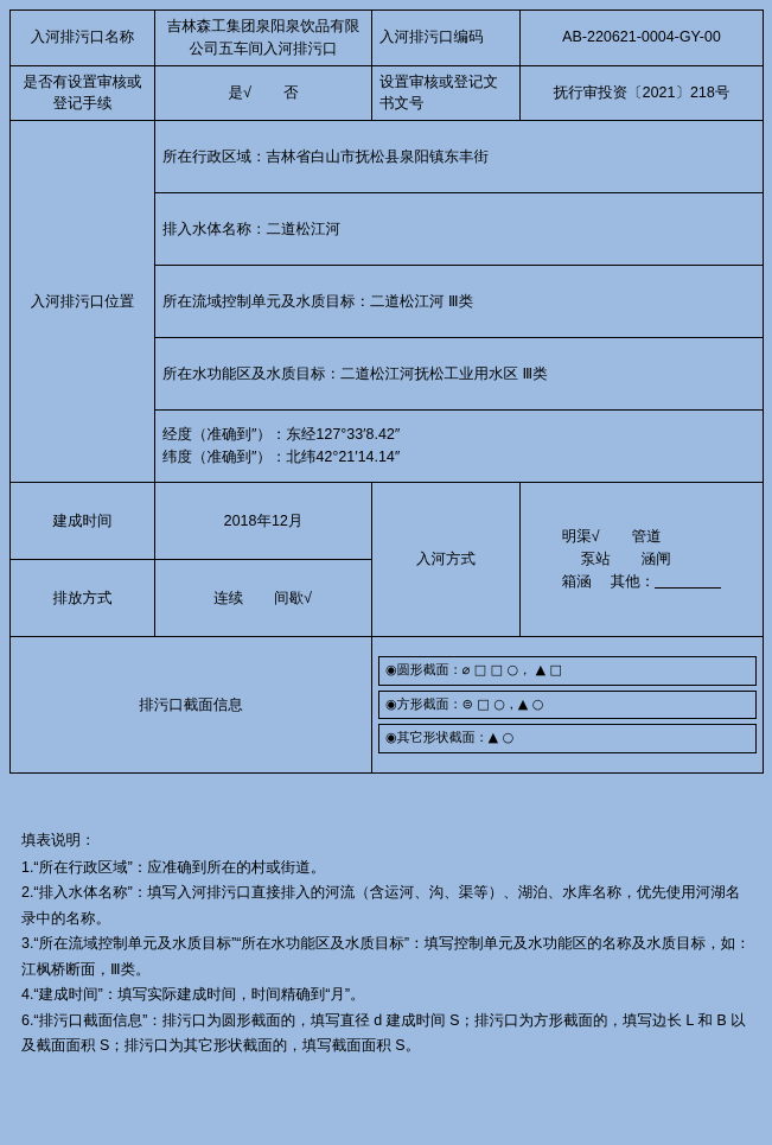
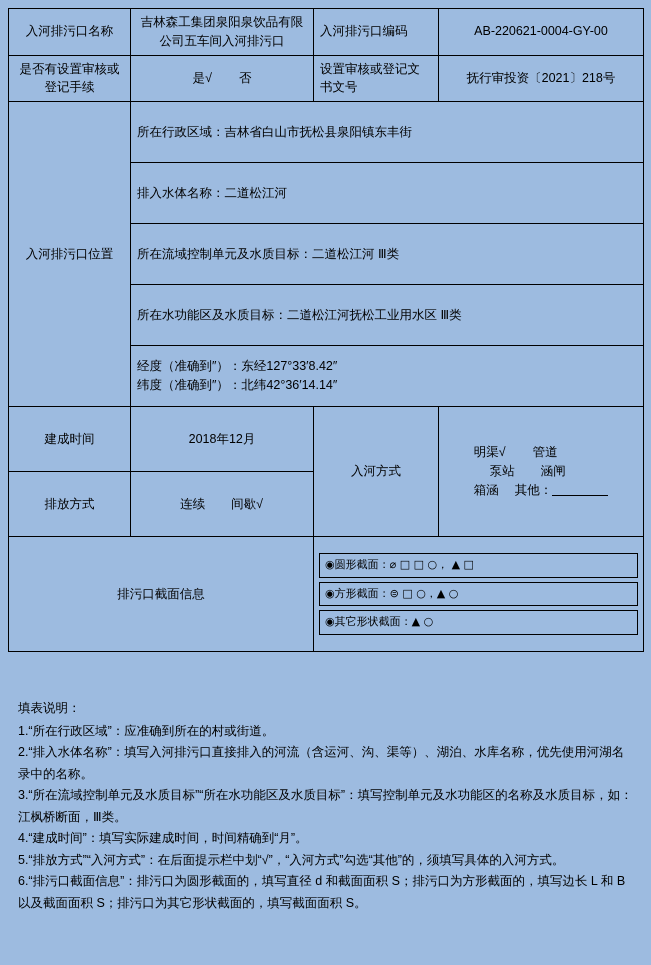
  入河排污口名称	吉林森工集团泉阳泉饮品有限公司五车间入河排污口	入河排污口编码	AB-220621-0004-GY-00
  是否有设置审核或登记手续	是√ 否	设置审核或登记文书文号	抚行审投资〔2021〕218号
  入河排污口位置	所在行政区域：吉林省白山市抚松县泉阳镇东丰街
  排入水体名称：二道松江河
  所在流域控制单元及水质目标：二道松江河 Ⅲ类
  所在水功能区及水质目标：二道松江河抚松工业用水区 Ⅲ类
- 经度（准确到″）：东经127°33′8.42″ 纬度（准确到″）：北纬42°21′14.14″
+ 经度（准确到″）：东经127°33′8.42″ 纬度（准确到″）：北纬42°36′14.14″
  建成时间	2018年12月	入河方式	明渠√ 管道 泵站 涵闸 箱涵 其他：
  排放方式	连续 间歇√
  排污口截面信息	◉圆形截面：⌀ □ □ ○， ▲ □ ◉方形截面：⊜ □ ○，▲ ○ ◉其它形状截面：▲ ○
  填表说明：
  1.“所在行政区域”：应准确到所在的村或街道。
  2.“排入水体名称”：填写入河排污口直接排入的河流（含运河、沟、渠等）、湖泊、水库名称，优先使用河湖名录中的名称。
  3.“所在流域控制单元及水质目标”“所在水功能区及水质目标”：填写控制单元及水功能区的名称及水质目标，如：江枫桥断面，Ⅲ类。
  4.“建成时间”：填写实际建成时间，时间精确到“月”。
+ 5.“排放方式”“入河方式”：在后面提示栏中划“√”，“入河方式”勾选“其他”的，须填写具体的入河方式。
- 6.“排污口截面信息”：排污口为圆形截面的，填写直径 d 建成时间 S；排污口为方形截面的，填写边长 L 和 B 以及截面面积 S；排污口为其它形状截面的，填写截面面积 S。
+ 6.“排污口截面信息”：排污口为圆形截面的，填写直径 d 和截面面积 S；排污口为方形截面的，填写边长 L 和 B 以及截面面积 S；排污口为其它形状截面的，填写截面面积 S。
